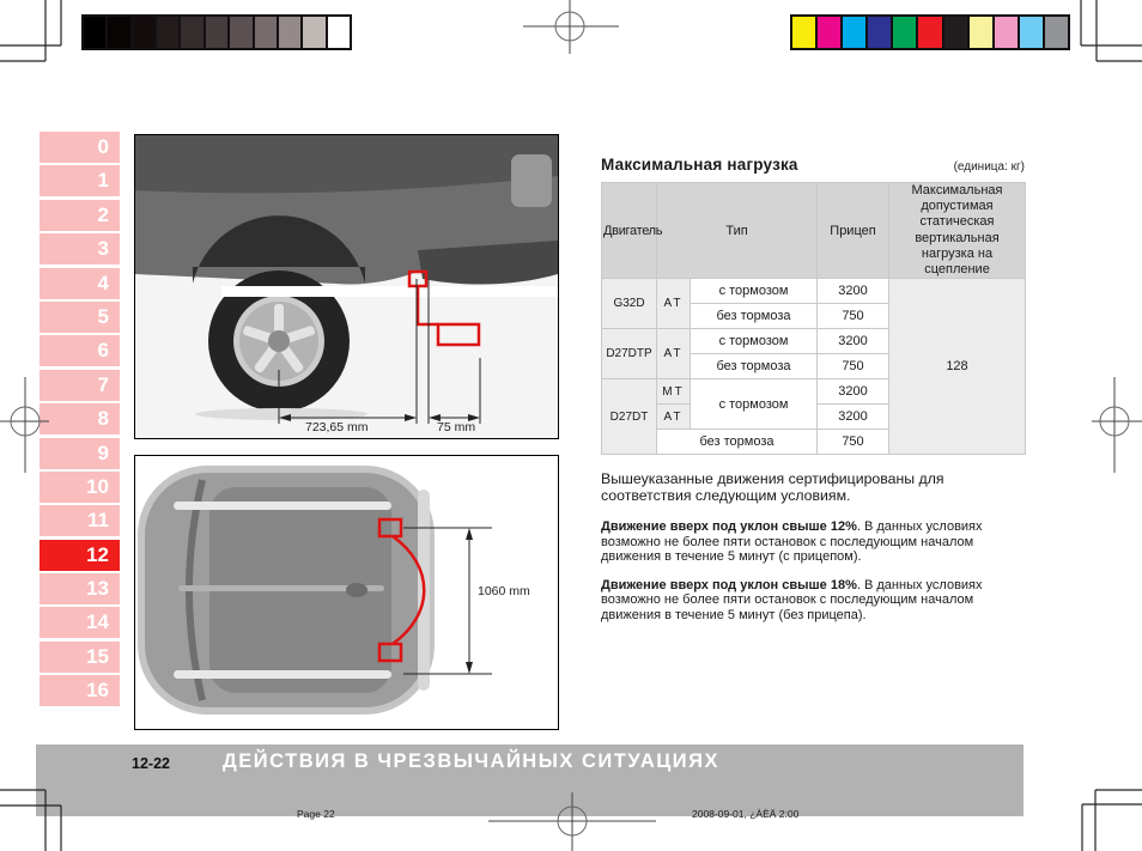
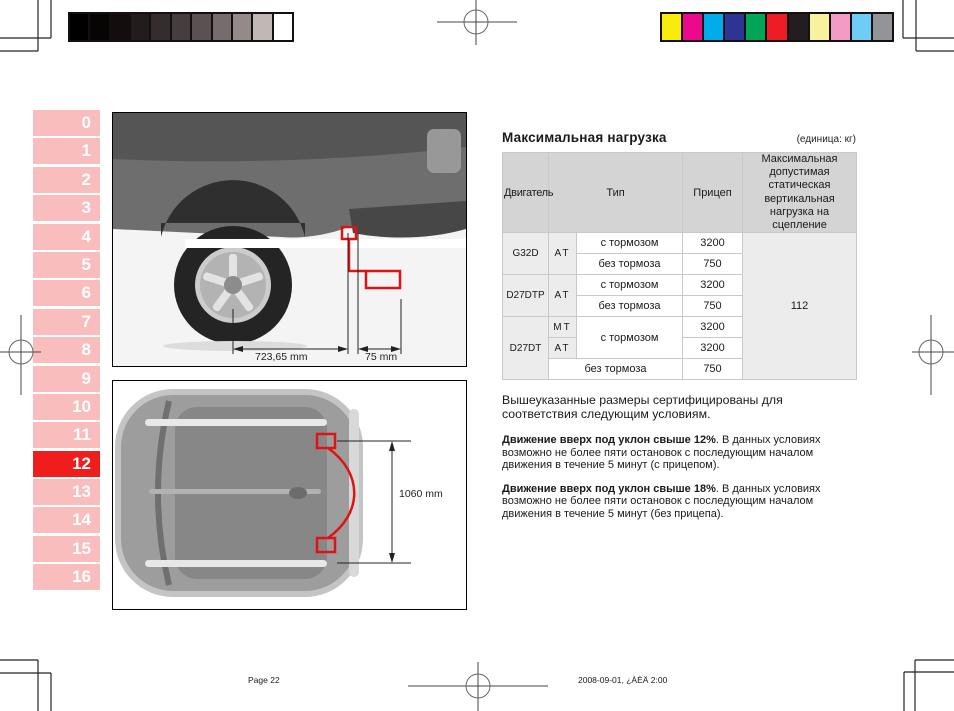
  0
  1
  2
  3
  4
  5
  6
  7
  8
  9
  10
  11
  12
  13
  14
  15
  16
  723,65 mm
  75 mm
  1060 mm
  Максимальная нагрузка
  (единица: кг)
  Двигател	Тип	Прицеп	Максимальная допустимая статическая вертикальная нагрузка на сцепление
- G32D	AT	с тормозом	3200	128
+ G32D	AT	с тормозом	3200	112
  без тормоза	750
  D27DTP	AT	с тормозом	3200
  без тормоза	750
  D27DT	MT	с тормозом	3200
  AT	3200
  без тормоза	750
- Вышеуказанные движения сертифицированы для соответствия следующим условиям.
+ Вышеуказанные размеры сертифицированы для соответствия следующим условиям.
  Движение вверх под уклон свыше 12%. В данных условиях возможно не более пяти остановок с последующим началом движения в течение 5 минут (с прицепом).
  Движение вверх под уклон свыше 18%. В данных условиях возможно не более пяти остановок с последующим началом движения в течение 5 минут (без прицепа).
- 12-22
- ДЕЙСТВИЯ В ЧРЕЗВЫЧАЙНЫХ СИТУАЦИЯХ
  Page 22
  2008-09-01, ¿ÀÈÄ 2:00
